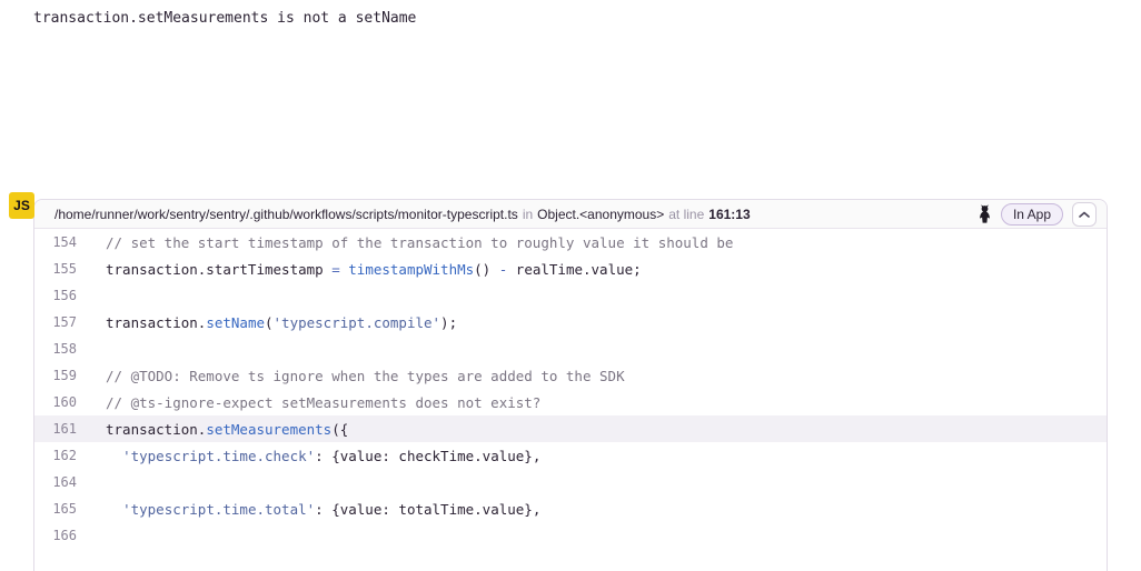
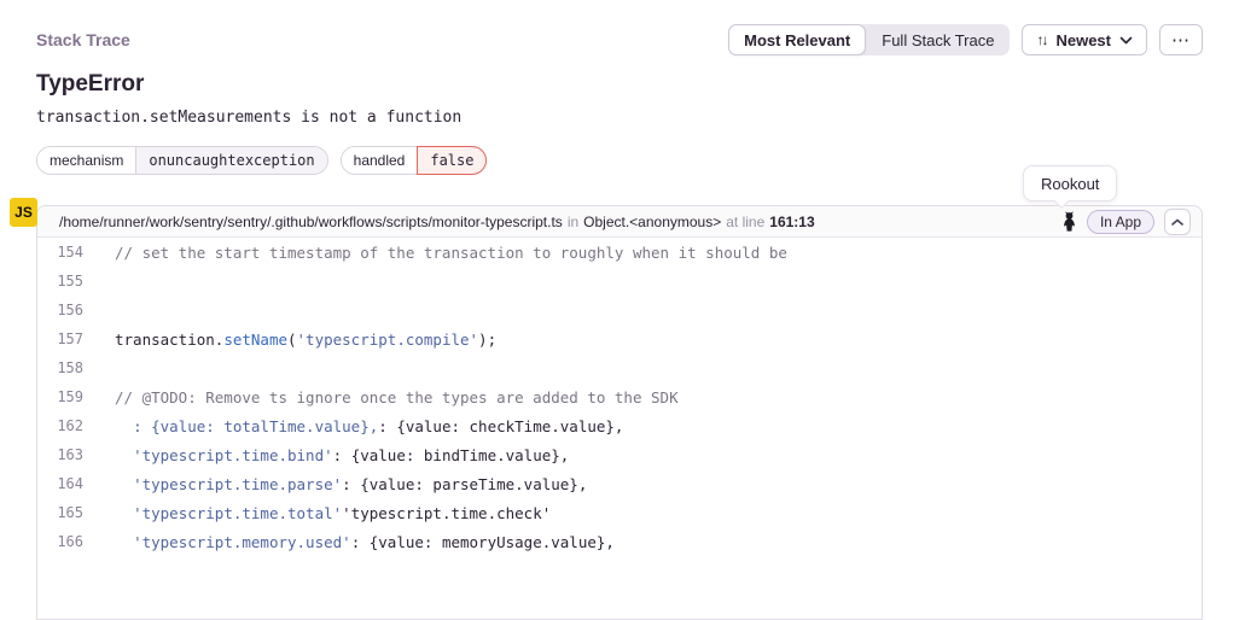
+ Stack Trace
+ Most Relevant
+ Full Stack Trace
+ ↑↓
+ Newest
+ ⋯
+ TypeError
- transaction.setMeasurements is not a setName
+ transaction.setMeasurements is not a function
+ mechanism
+ onuncaughtexception
+ handled
+ false
+ Rookout
  JS
  /home/runner/work/sentry/sentry/.github/workflows/scripts/monitor-typescript.ts
  in
  Object.<anonymous>
  at line
  161:13
  In App
  154
- // set the start timestamp of the transaction to roughly value it should be
+ // set the start timestamp of the transaction to roughly when it should be
  155
- transaction.startTimestamp = timestampWithMs() - realTime.value;
  156
  157
  transaction.setName('typescript.compile');
  158
  159
- // @TODO: Remove ts ignore when the types are added to the SDK
+ // @TODO: Remove ts ignore once the types are added to the SDK
- 160
- // @ts-ignore-expect setMeasurements does not exist?
- 161
- transaction.setMeasurements({
  162
- 'typescript.time.check': {value: checkTime.value},
+ : {value: totalTime.value},: {value: checkTime.value},
+ 163
+ 'typescript.time.bind': {value: bindTime.value},
  164
+ 'typescript.time.parse': {value: parseTime.value},
  165
- 'typescript.time.total': {value: totalTime.value},
+ 'typescript.time.total''typescript.time.check'
  166
+ 'typescript.memory.used': {value: memoryUsage.value},
